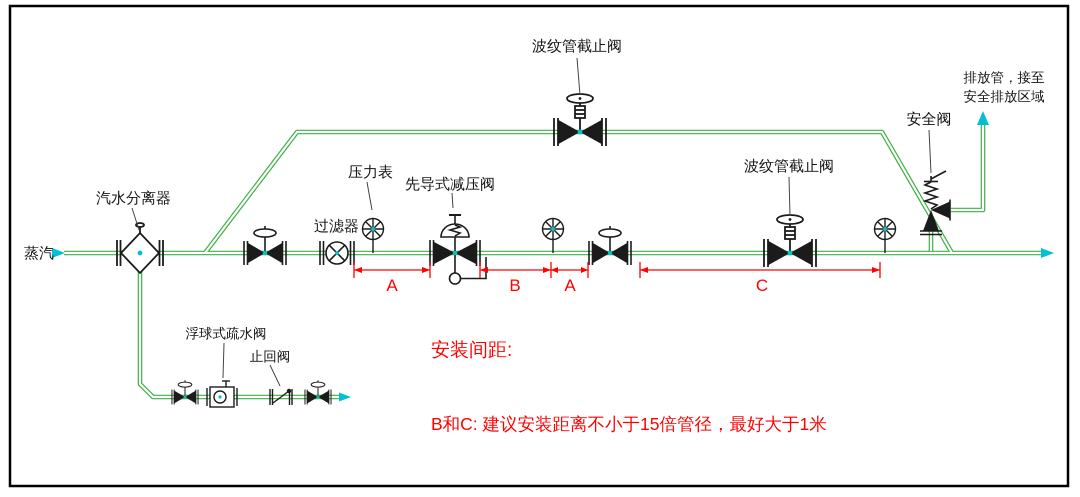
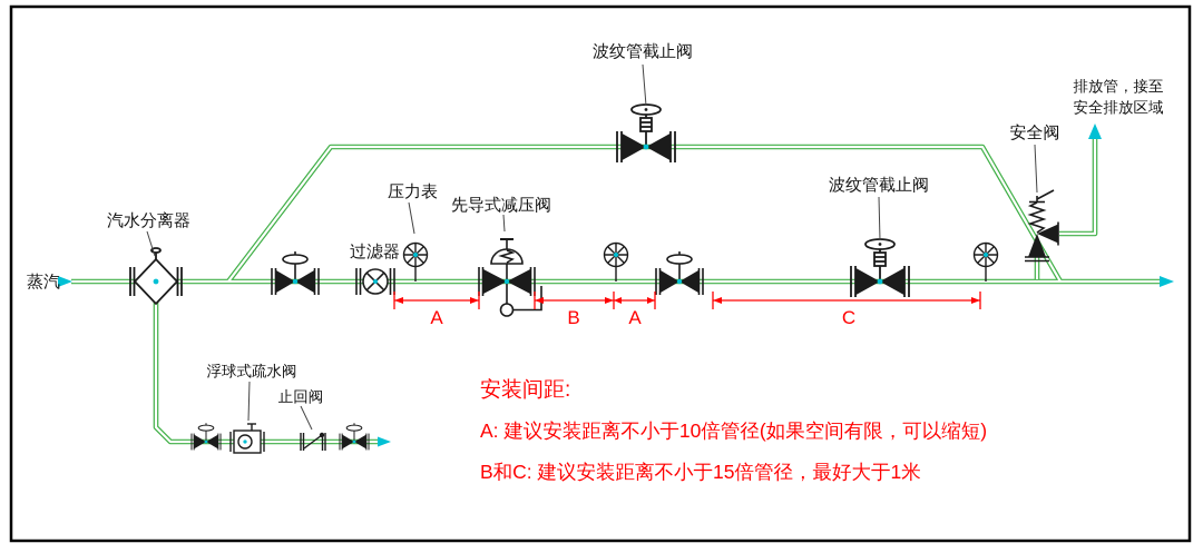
  A
  B
  A
  C
  蒸汽
  汽水分离器
  过滤器
  压力表
  先导式减压阀
  波纹管截止阀
  波纹管截止阀
  安全阀
  排放管，接至
  安全排放区域
  浮球式疏水阀
  止回阀
  安装间距:
+ A: 建议安装距离不小于10倍管径(如果空间有限，可以缩短)
  B和C: 建议安装距离不小于15倍管径，最好大于1米
